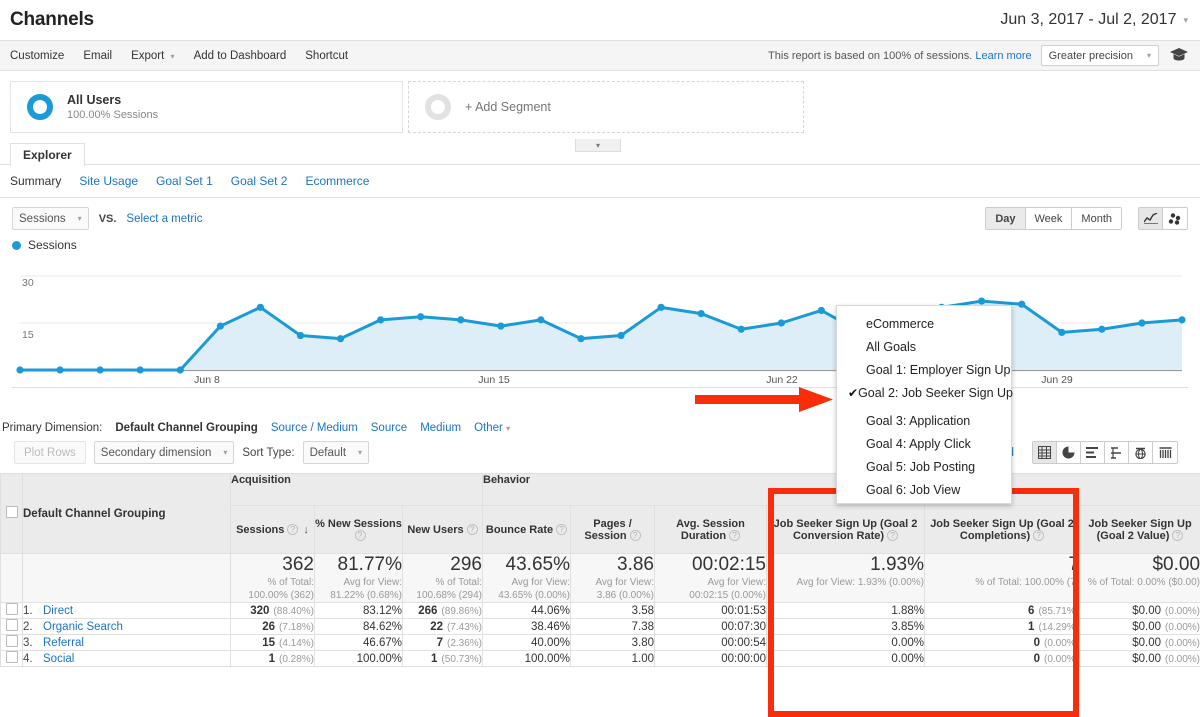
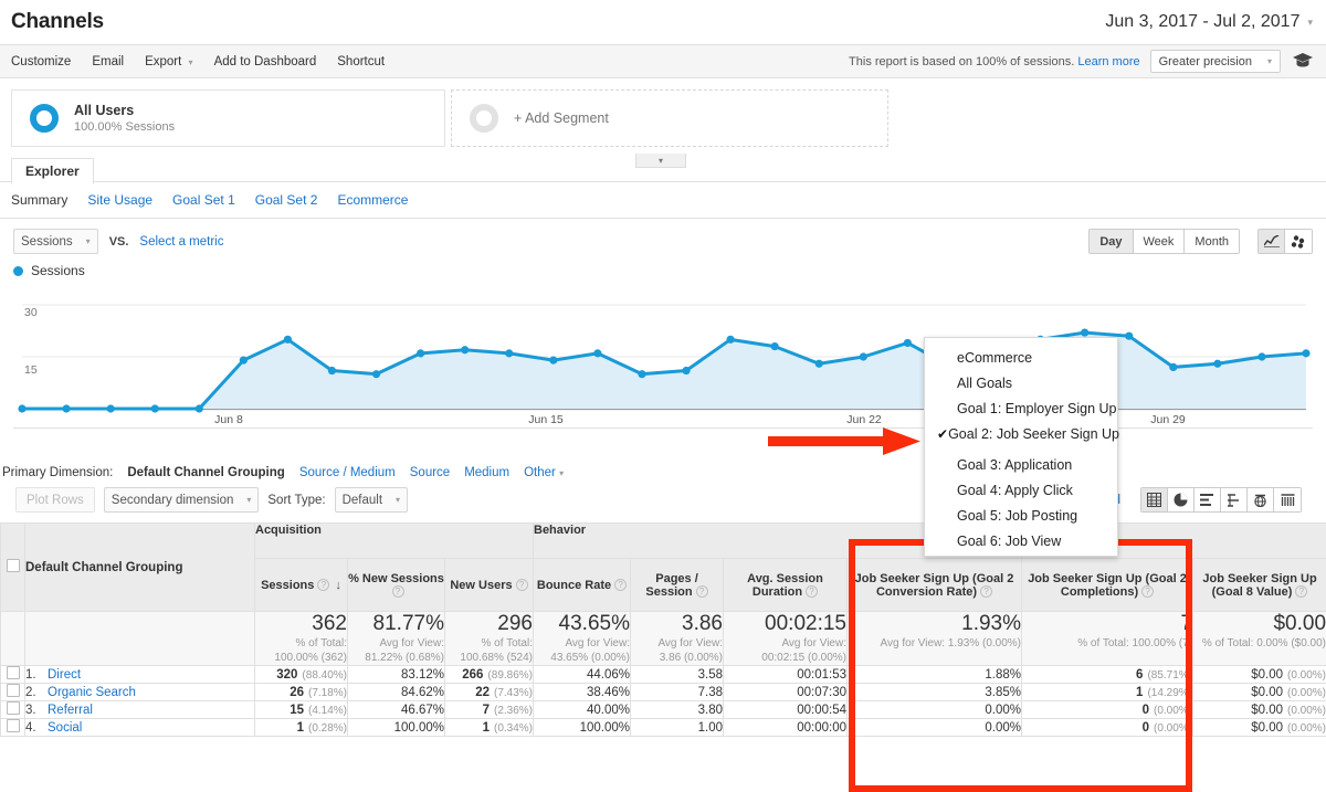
  Channels
  Jun 3, 2017 - Jul 2, 2017
  ▾
  Customize
  Email
  Export ▾
  Add to Dashboard
  Shortcut
  This report is based on 100% of sessions. Learn more
  Greater precision
  ▾
  All Users
  100.00% Sessions
  + Add Segment
  Explorer
  Summary
  Site Usage
  Goal Set 1
  Goal Set 2
  Ecommerce
  Sessions
  ▾
  VS.
  Select a metric
  Day
  Week
  Month
  Sessions
  30
  15
  Jun 8
  Jun 15
  Jun 22
  Jun 29
  ▾
  Primary Dimension:
  Default Channel Grouping
  Source / Medium
  Source
  Medium
  Other ▾
  Plot Rows
  Secondary dimension
  ▾
  Sort Type:
  Default
  ▾
  	Default Channel Grouping	Acquisition	Behavior
- Sessions ? ↓	% New Sessions?	New Users ?	Bounce Rate ?	Pages / Session ?	Avg. Session Duration ?	Job Seeker Sign Up (Goal 2 Conversion Rate) ?	Job Seeker Sign Up (Goal 2 Completions) ?	Job Seeker Sign Up (Goal 2 Value) ?
+ Sessions ? ↓	% New Sessions?	New Users ?	Bounce Rate ?	Pages / Session ?	Avg. Session Duration ?	Job Seeker Sign Up (Goal 2 Conversion Rate) ?	Job Seeker Sign Up (Goal 2 Completions) ?	Job Seeker Sign Up (Goal 8 Value) ?
- 		362 % of Total: 100.00% (362)	81.77% Avg for View: 81.22% (0.68%)	296 % of Total: 100.68% (294)	43.65% Avg for View: 43.65% (0.00%)	3.86 Avg for View: 3.86 (0.00%)	00:02:15 Avg for View: 00:02:15 (0.00%)	1.93% Avg for View: 1.93% (0.00%)	7 % of Total: 100.00% (7)	$0.00 % of Total: 0.00% ($0.00)
+ 		362 % of Total: 100.00% (362)	81.77% Avg for View: 81.22% (0.68%)	296 % of Total: 100.68% (524)	43.65% Avg for View: 43.65% (0.00%)	3.86 Avg for View: 3.86 (0.00%)	00:02:15 Avg for View: 00:02:15 (0.00%)	1.93% Avg for View: 1.93% (0.00%)	7 % of Total: 100.00% (7)	$0.00 % of Total: 0.00% ($0.00)
  	1. Direct	320 (88.40%)	83.12%	266 (89.86%)	44.06%	3.58	00:01:53	1.88%	6 (85.71%)	$0.00 (0.00%)
  	2. Organic Search	26 (7.18%)	84.62%	22 (7.43%)	38.46%	7.38	00:07:30	3.85%	1 (14.29%)	$0.00 (0.00%)
  	3. Referral	15 (4.14%)	46.67%	7 (2.36%)	40.00%	3.80	00:00:54	0.00%	0 (0.00%)	$0.00 (0.00%)
- 	4. Social	1 (0.28%)	100.00%	1 (50.73%)	100.00%	1.00	00:00:00	0.00%	0 (0.00%)	$0.00 (0.00%)
+ 	4. Social	1 (0.28%)	100.00%	1 (0.34%)	100.00%	1.00	00:00:00	0.00%	0 (0.00%)	$0.00 (0.00%)
  eCommerce
  All Goals
  Goal 1: Employer Sign Up
  ✔
  Goal 2: Job Seeker Sign Up
  Goal 3: Application
  Goal 4: Apply Click
  Goal 5: Job Posting
  Goal 6: Job View
